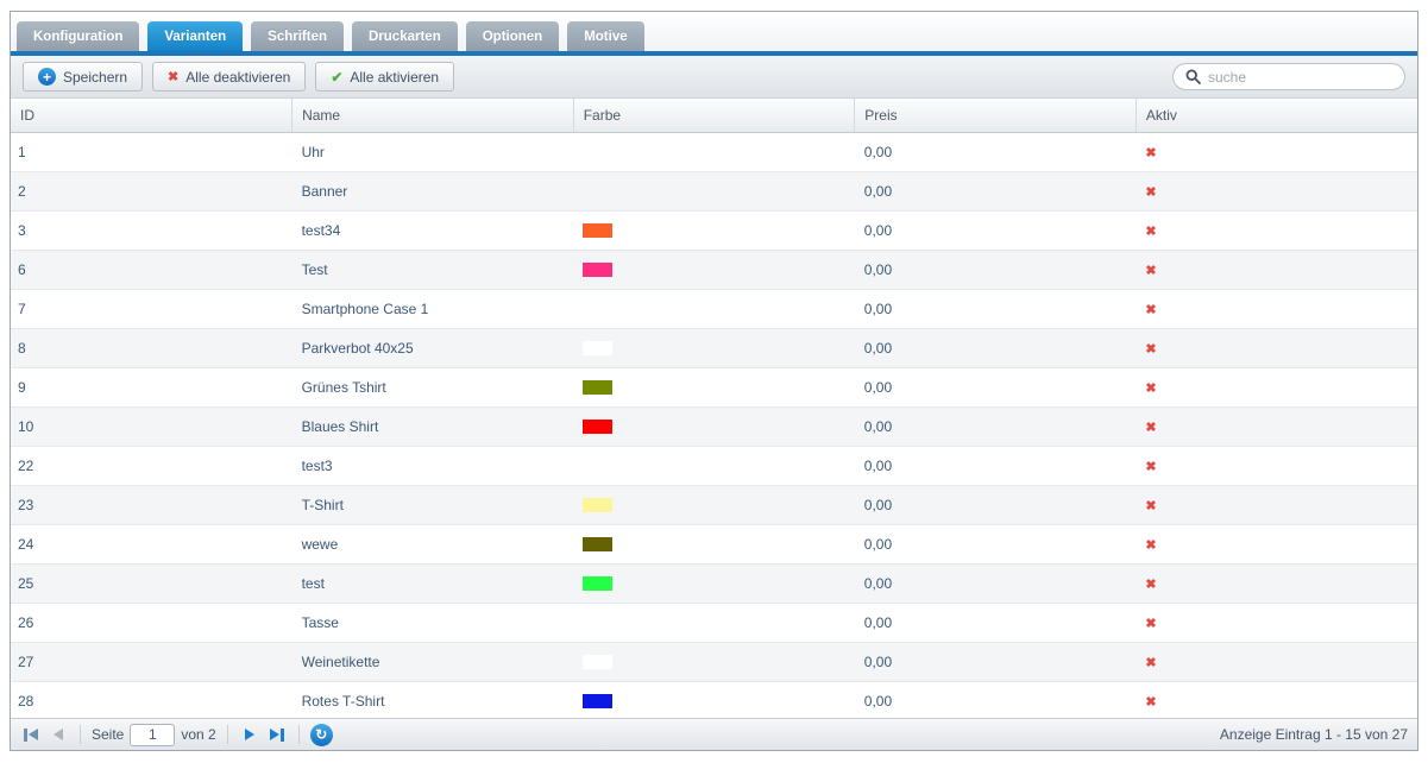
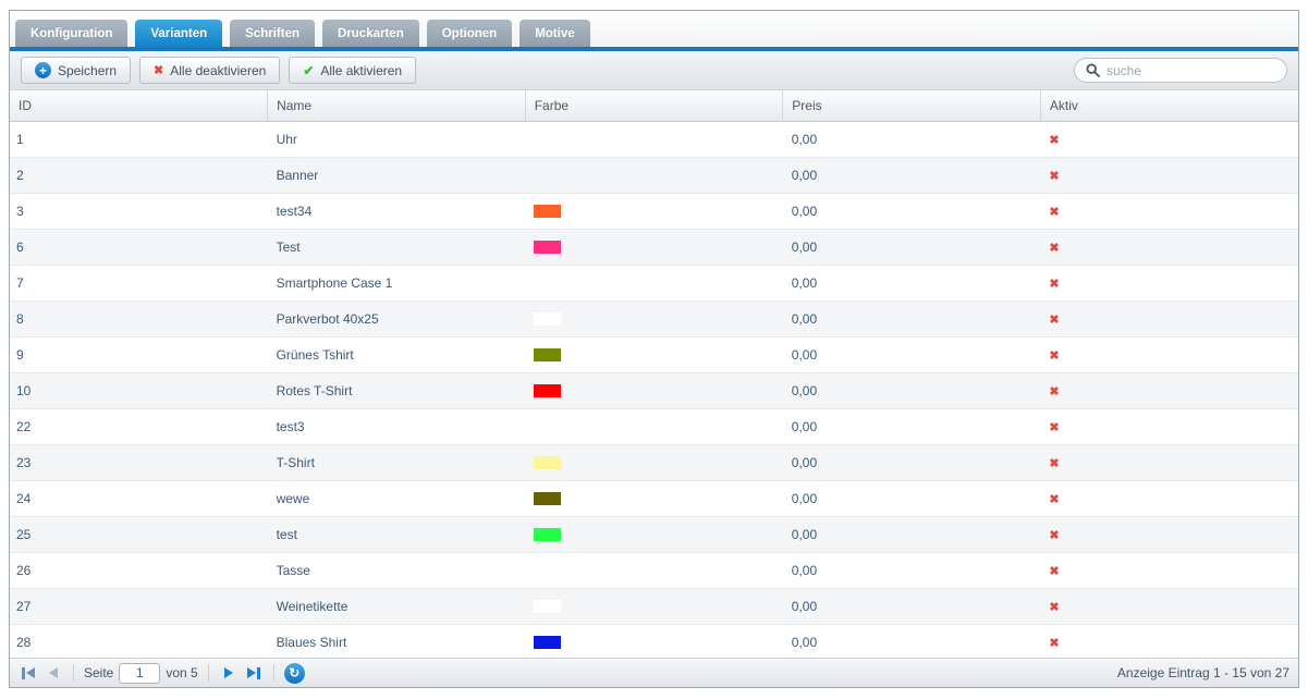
  Konfiguration
  Varianten
  Schriften
  Druckarten
  Optionen
  Motive
  +
  Speichern
  ✖
  Alle deaktivieren
  ✔
  Alle aktivieren
  suche
  ID	Name	Farbe	Preis	Aktiv
  1	Uhr		0,00	✖
  2	Banner		0,00	✖
  3	test34		0,00	✖
  6	Test		0,00	✖
  7	Smartphone Case 1		0,00	✖
  8	Parkverbot 40x25		0,00	✖
  9	Grünes Tshirt		0,00	✖
- 10	Blaues Shirt		0,00	✖
+ 10	Rotes T-Shirt		0,00	✖
  22	test3		0,00	✖
  23	T-Shirt		0,00	✖
  24	wewe		0,00	✖
  25	test		0,00	✖
  26	Tasse		0,00	✖
  27	Weinetikette		0,00	✖
- 28	Rotes T-Shirt		0,00	✖
+ 28	Blaues Shirt		0,00	✖
  Seite
  1
- von 2
+ von 5
  ↻
  Anzeige Eintrag 1 - 15 von 27
